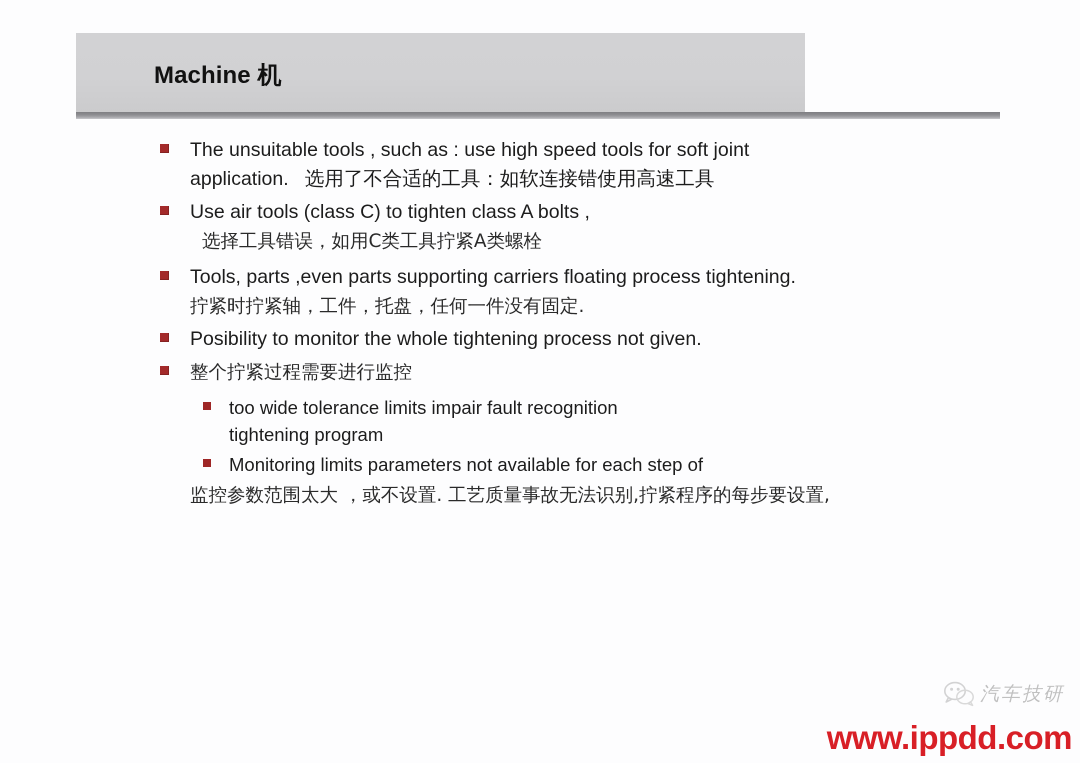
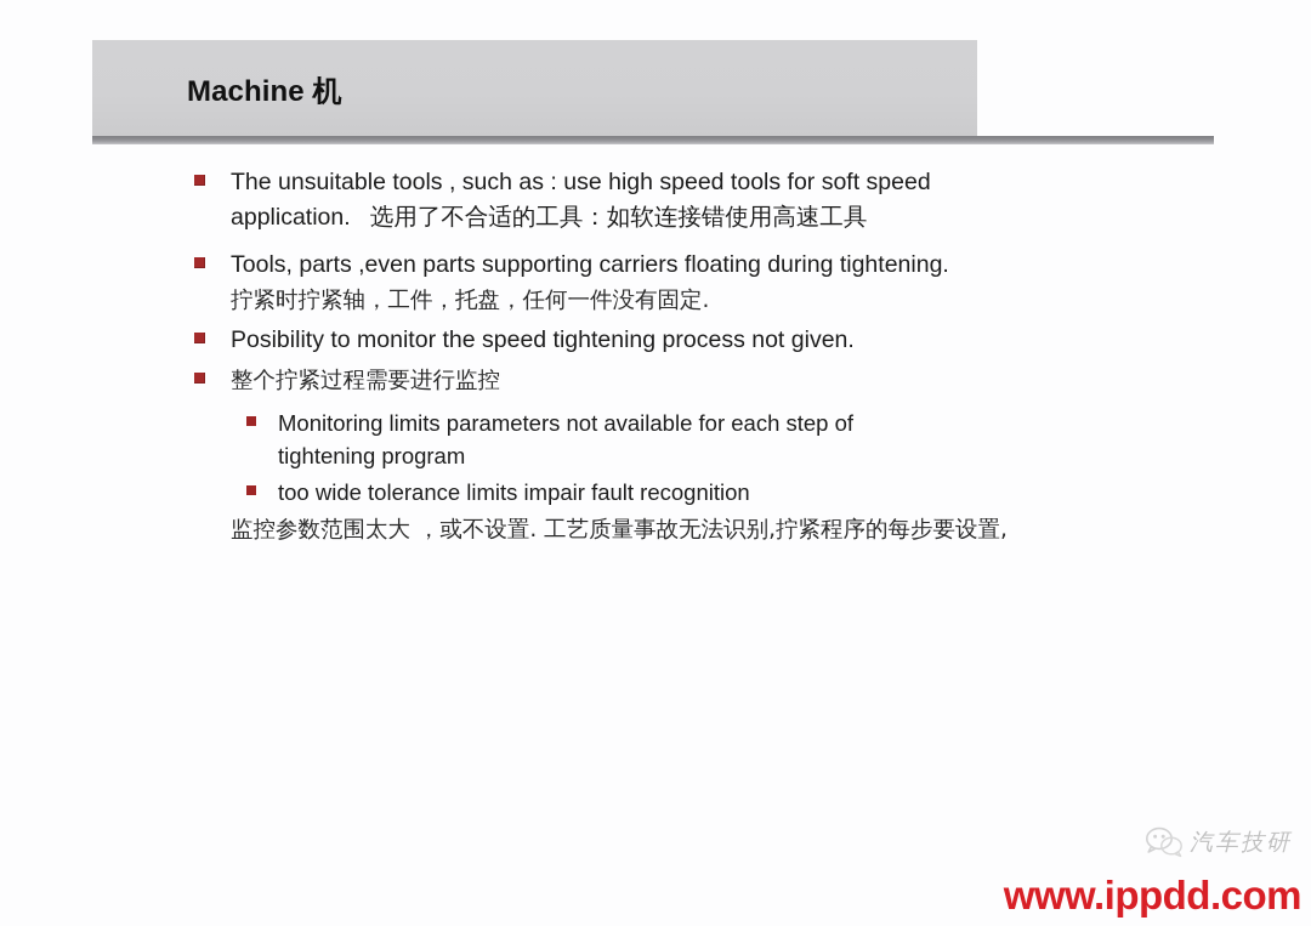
  Machine 机
- The unsuitable tools , such as : use high speed tools for soft joint
+ The unsuitable tools , such as : use high speed tools for soft speed
  application. 选用了不合适的工具：如软连接错使用高速工具
- Use air tools (class C) to tighten class A bolts ,
- 选择工具错误，如用C类工具拧紧A类螺栓
- Tools, parts ,even parts supporting carriers floating process tightening.
+ Tools, parts ,even parts supporting carriers floating during tightening.
  拧紧时拧紧轴，工件，托盘，任何一件没有固定.
- Posibility to monitor the whole tightening process not given.
+ Posibility to monitor the speed tightening process not given.
  整个拧紧过程需要进行监控
- too wide tolerance limits impair fault recognition
+ Monitoring limits parameters not available for each step of
  tightening program
- Monitoring limits parameters not available for each step of
+ too wide tolerance limits impair fault recognition
  监控参数范围太大 ，或不设置. 工艺质量事故无法识别,拧紧程序的每步要设置,
  汽车技研
  www.ippdd.com
